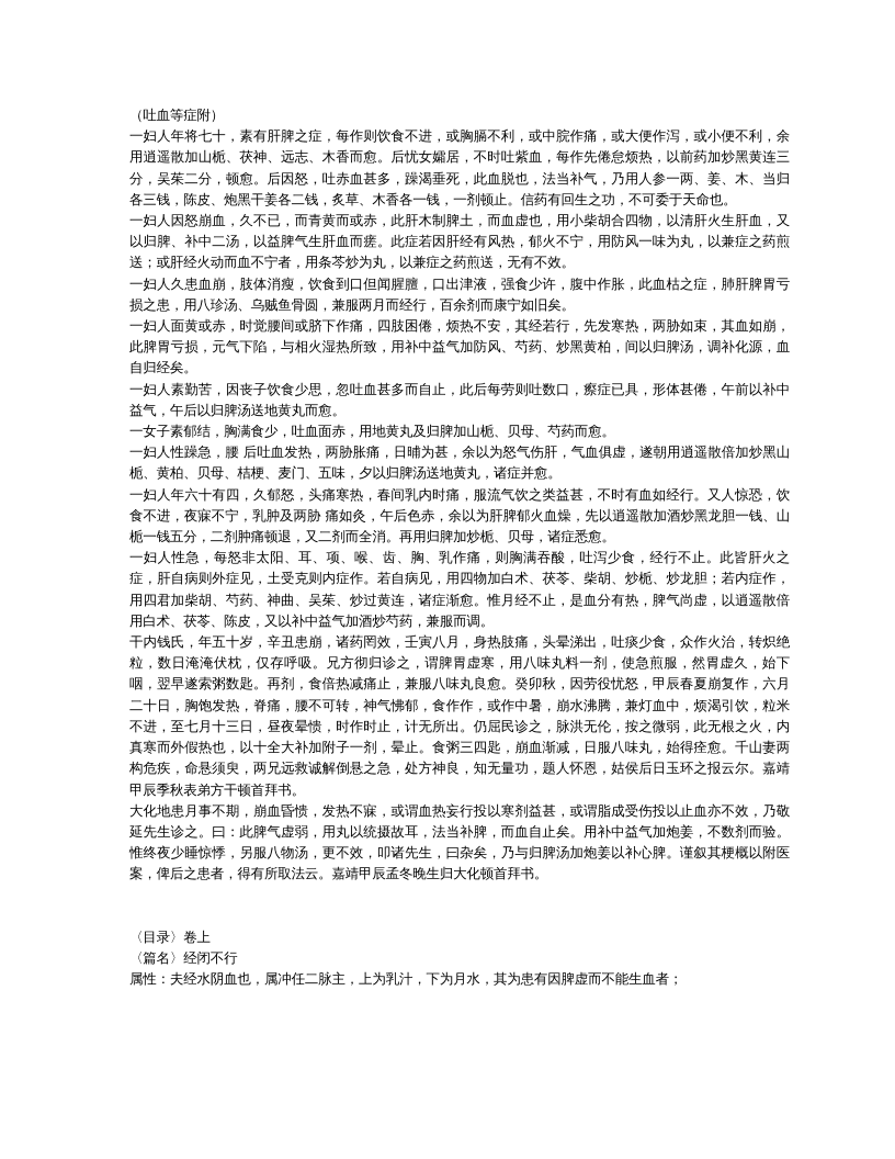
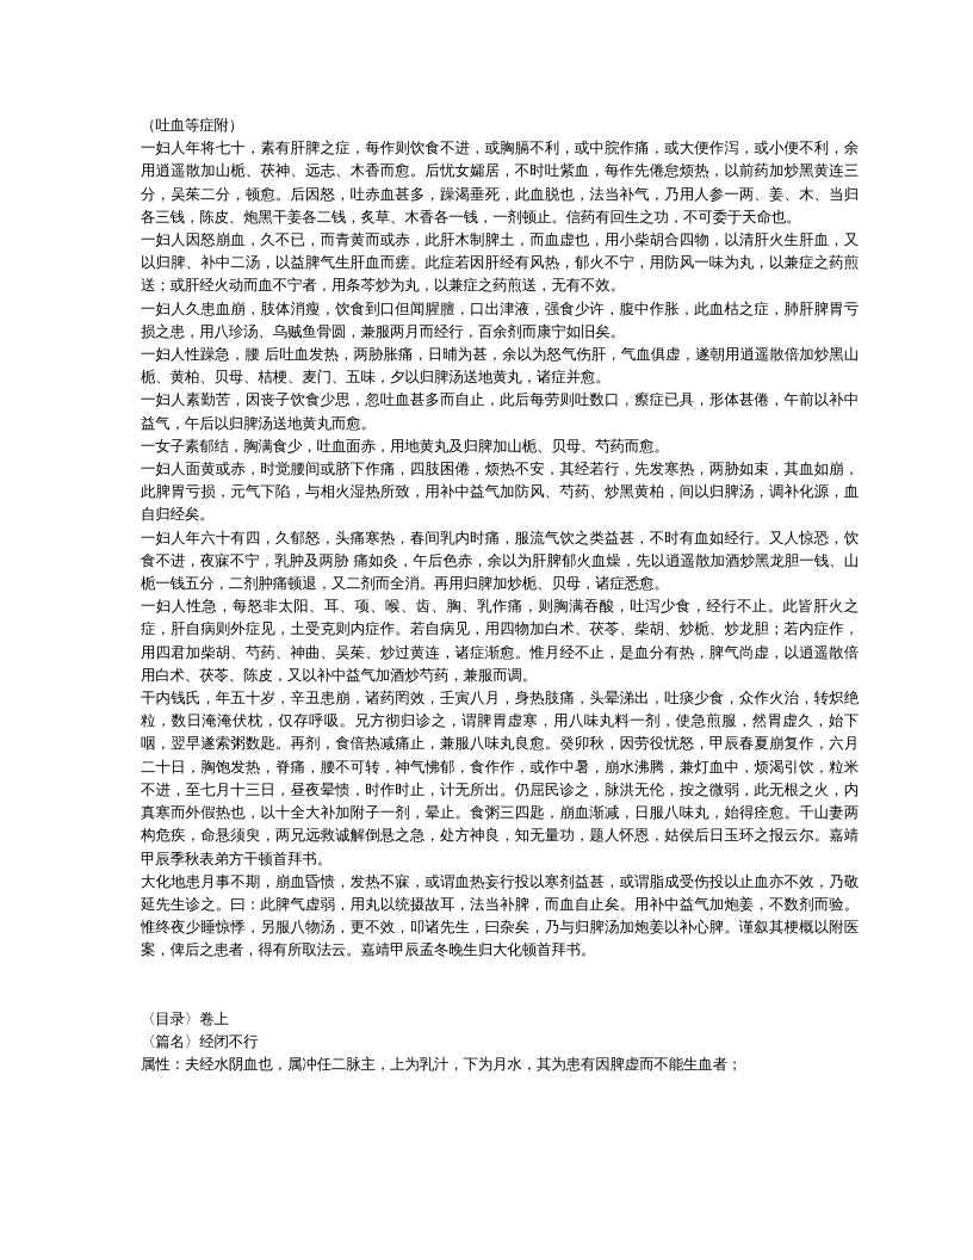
  （吐血等症附）
  一妇人年将七十，素有肝脾之症，每作则饮食不进，或胸膈不利，或中脘作痛，或大便作泻，或小便不利，余用逍遥散加山栀、茯神、远志、木香而愈。后忧女孀居，不时吐紫血，每作先倦怠烦热，以前药加炒黑黄连三分，吴茱二分，顿愈。后因怒，吐赤血甚多，躁渴垂死，此血脱也，法当补气，乃用人参一两、姜、木、当归各三钱，陈皮、炮黑干姜各二钱，炙草、木香各一钱，一剂顿止。信药有回生之功，不可委于天命也。
  一妇人因怒崩血，久不已，而青黄而或赤，此肝木制脾土，而血虚也，用小柴胡合四物，以清肝火生肝血，又以归脾、补中二汤，以益脾气生肝血而瘥。此症若因肝经有风热，郁火不宁，用防风一味为丸，以兼症之药煎送；或肝经火动而血不宁者，用条芩炒为丸，以兼症之药煎送，无有不效。
  一妇人久患血崩，肢体消瘦，饮食到口但闻腥膻，口出津液，强食少许，腹中作胀，此血枯之症，肺肝脾胃亏损之患，用八珍汤、乌贼鱼骨圆，兼服两月而经行，百余剂而康宁如旧矣。
- 一妇人面黄或赤，时觉腰间或脐下作痛，四肢困倦，烦热不安，其经若行，先发寒热，两胁如束，其血如崩，此脾胃亏损，元气下陷，与相火湿热所致，用补中益气加防风、芍药、炒黑黄柏，间以归脾汤，调补化源，血自归经矣。
+ 一妇人性躁急，腰 后吐血发热，两胁胀痛，日晡为甚，余以为怒气伤肝，气血俱虚，遂朝用逍遥散倍加炒黑山栀、黄柏、贝母、桔梗、麦门、五味，夕以归脾汤送地黄丸，诸症并愈。
  一妇人素勤苦，因丧子饮食少思，忽吐血甚多而自止，此后每劳则吐数口，瘵症已具，形体甚倦，午前以补中益气，午后以归脾汤送地黄丸而愈。
  一女子素郁结，胸满食少，吐血面赤，用地黄丸及归脾加山栀、贝母、芍药而愈。
- 一妇人性躁急，腰 后吐血发热，两胁胀痛，日晡为甚，余以为怒气伤肝，气血俱虚，遂朝用逍遥散倍加炒黑山栀、黄柏、贝母、桔梗、麦门、五味，夕以归脾汤送地黄丸，诸症并愈。
+ 一妇人面黄或赤，时觉腰间或脐下作痛，四肢困倦，烦热不安，其经若行，先发寒热，两胁如束，其血如崩，此脾胃亏损，元气下陷，与相火湿热所致，用补中益气加防风、芍药、炒黑黄柏，间以归脾汤，调补化源，血自归经矣。
  一妇人年六十有四，久郁怒，头痛寒热，春间乳内时痛，服流气饮之类益甚，不时有血如经行。又人惊恐，饮食不进，夜寐不宁，乳肿及两胁 痛如灸，午后色赤，余以为肝脾郁火血燥，先以逍遥散加酒炒黑龙胆一钱、山栀一钱五分，二剂肿痛顿退，又二剂而全消。再用归脾加炒栀、贝母，诸症悉愈。
  一妇人性急，每怒非太阳、耳、项、喉、齿、胸、乳作痛，则胸满吞酸，吐泻少食，经行不止。此皆肝火之症，肝自病则外症见，土受克则内症作。若自病见，用四物加白术、茯苓、柴胡、炒栀、炒龙胆；若内症作，用四君加柴胡、芍药、神曲、吴茱、炒过黄连，诸症渐愈。惟月经不止，是血分有热，脾气尚虚，以逍遥散倍用白术、茯苓、陈皮，又以补中益气加酒炒芍药，兼服而调。
  干内钱氏，年五十岁，辛丑患崩，诸药罔效，壬寅八月，身热肢痛，头晕涕出，吐痰少食，众作火治，转炽绝粒，数日淹淹伏枕，仅存呼吸。兄方彻归诊之，谓脾胃虚寒，用八味丸料一剂，使急煎服，然胃虚久，始下咽，翌早遂索粥数匙。再剂，食倍热减痛止，兼服八味丸良愈。癸卯秋，因劳役忧怒，甲辰春夏崩复作，六月二十日，胸饱发热，脊痛，腰不可转，神气怫郁，食作作，或作中暑，崩水沸腾，兼灯血中，烦渴引饮，粒米不进，至七月十三日，昼夜晕愦，时作时止，计无所出。仍屈民诊之，脉洪无伦，按之微弱，此无根之火，内真寒而外假热也，以十全大补加附子一剂，晕止。食粥三四匙，崩血渐减，日服八味丸，始得痊愈。千山妻两构危疾，命悬须臾，两兄远救诚解倒悬之急，处方神良，知无量功，题人怀恩，姑侯后日玉环之报云尔。嘉靖甲辰季秋表弟方干顿首拜书。
  大化地患月事不期，崩血昏愦，发热不寐，或谓血热妄行投以寒剂益甚，或谓脂成受伤投以止血亦不效，乃敬延先生诊之。曰：此脾气虚弱，用丸以统摄故耳，法当补脾，而血自止矣。用补中益气加炮姜，不数剂而验。惟终夜少睡惊悸，另服八物汤，更不效，叩诸先生，曰杂矣，乃与归脾汤加炮姜以补心脾。谨叙其梗概以附医案，俾后之患者，得有所取法云。嘉靖甲辰孟冬晚生归大化顿首拜书。
  〈目录〉卷上
  〈篇名〉经闭不行
  属性：夫经水阴血也，属冲任二脉主，上为乳汁，下为月水，其为患有因脾虚而不能生血者；
